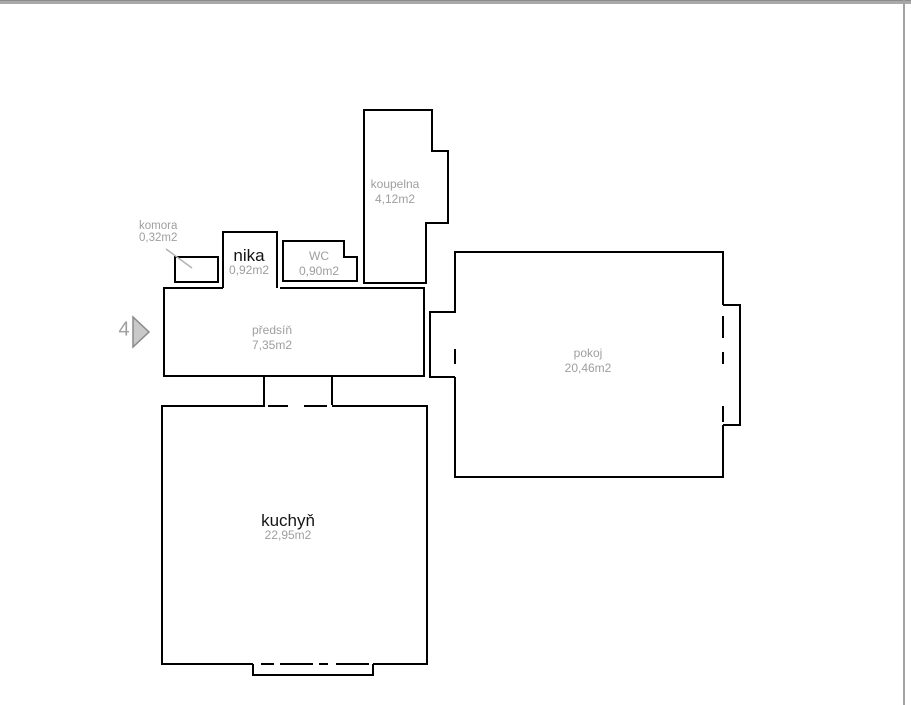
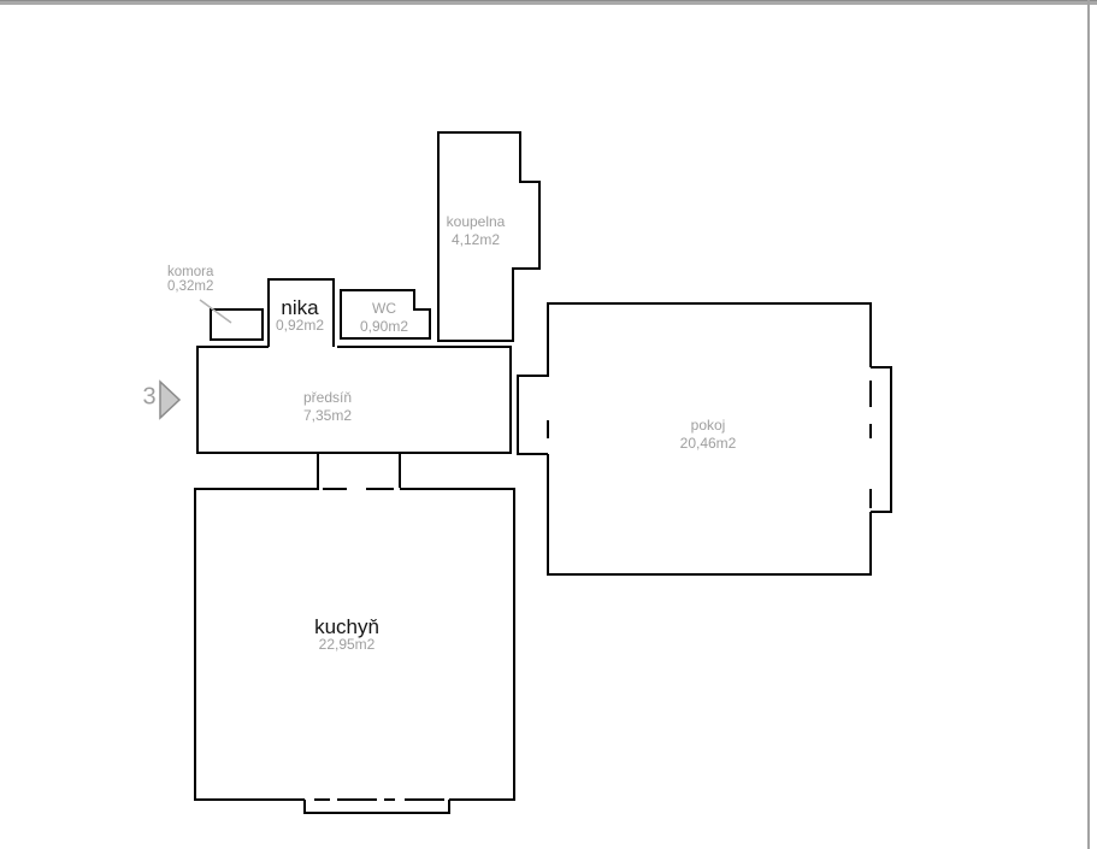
  komora
  0,32m2
  nika
  0,92m2
  WC
  0,90m2
  koupelna
  4,12m2
  předsíň
  7,35m2
  pokoj
  20,46m2
  kuchyň
  22,95m2
- 4
+ 3
